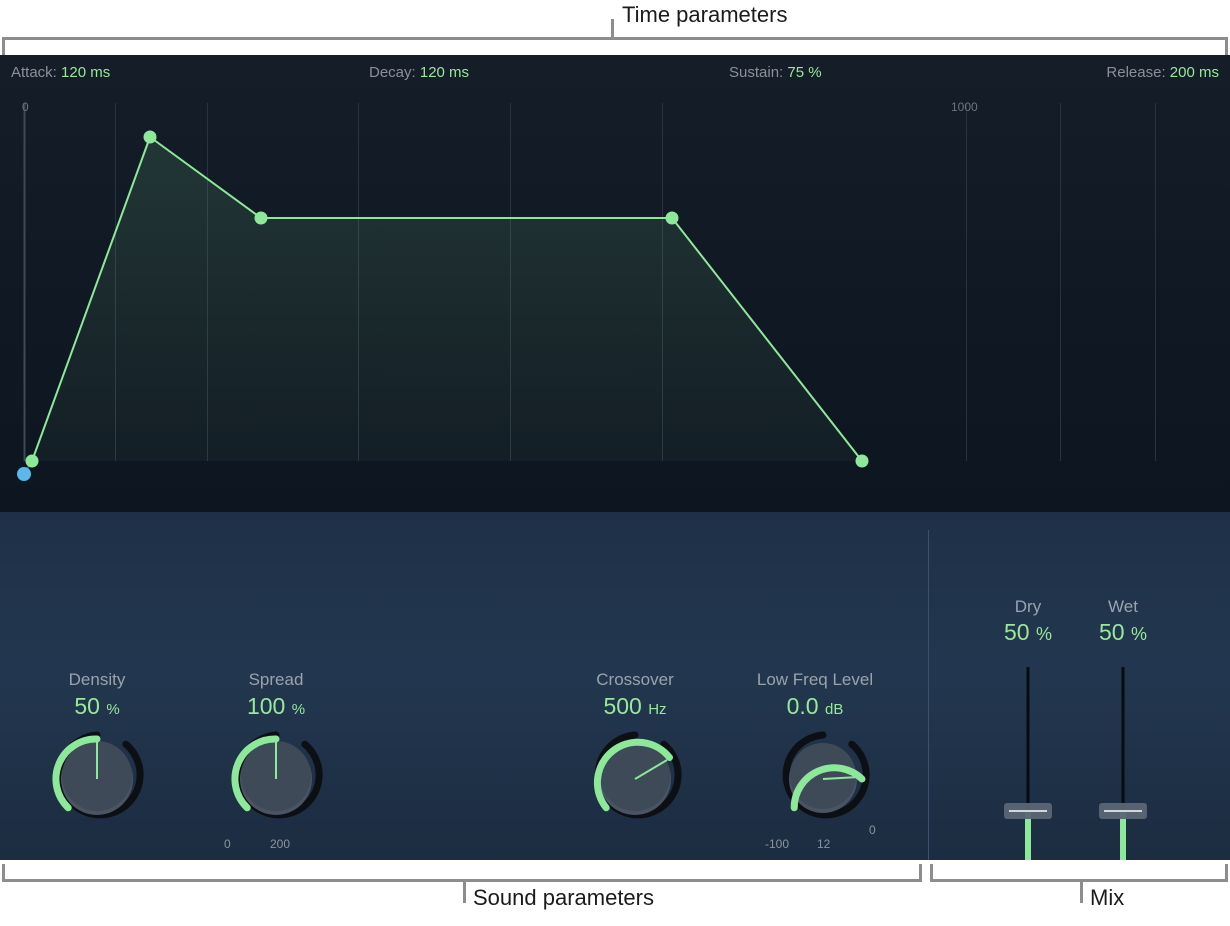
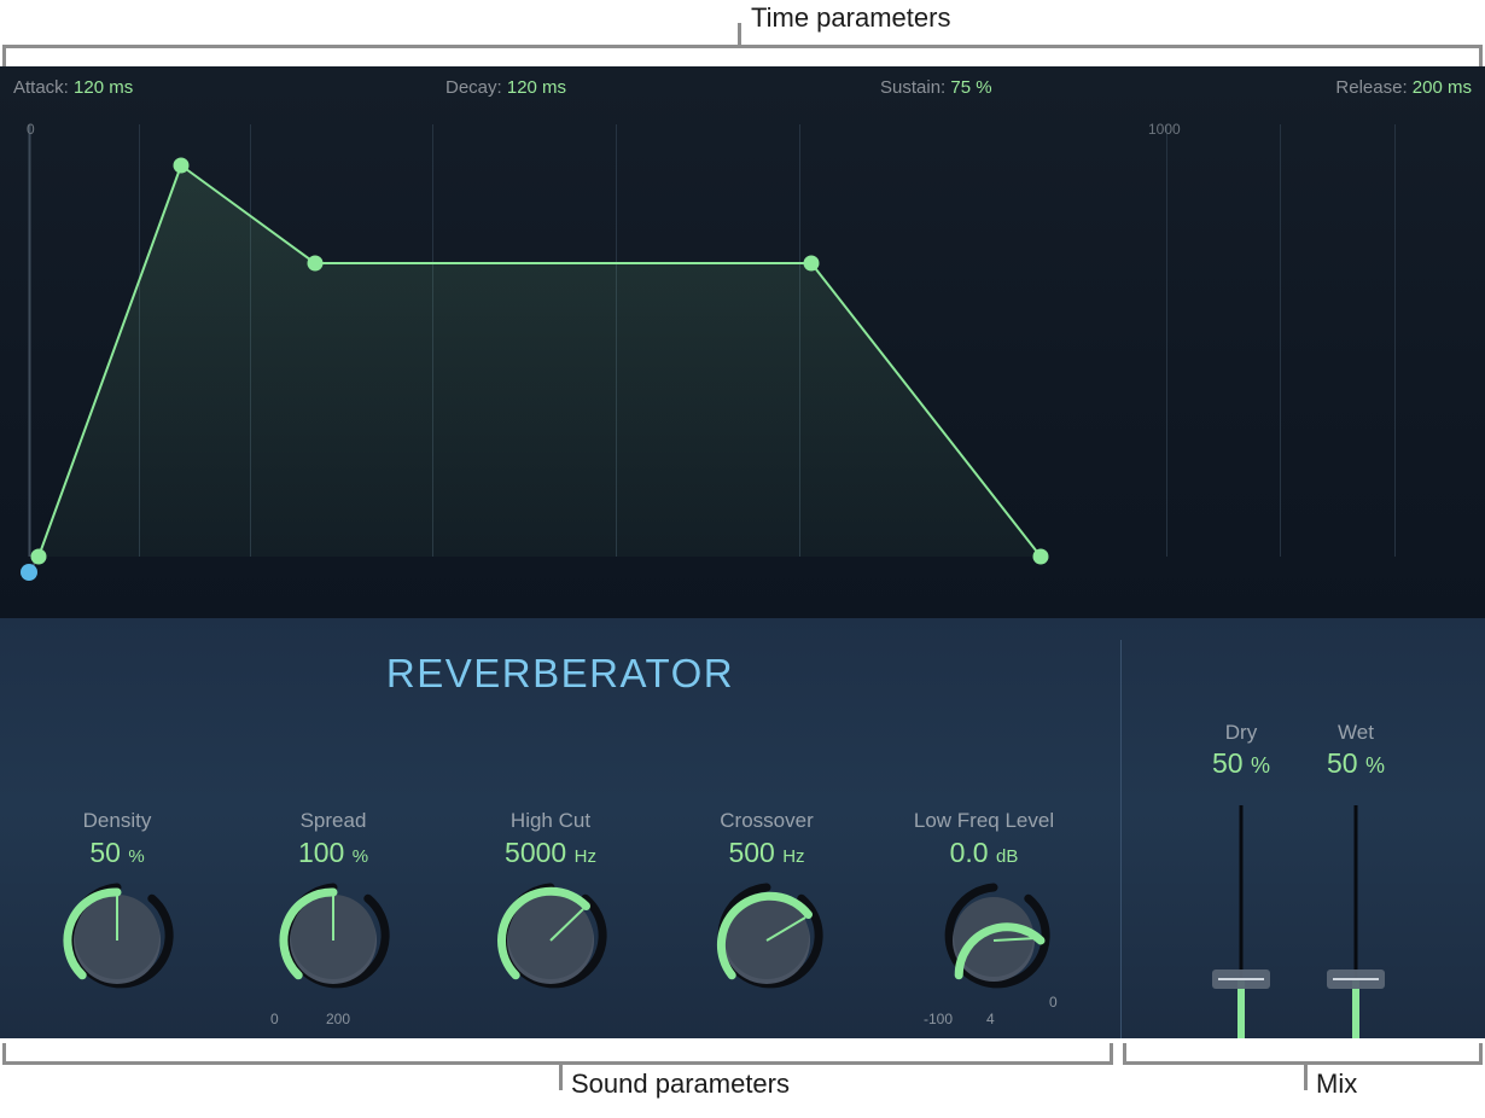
  Time parameters
  0
  1000
  Attack: 120 ms
  Decay: 120 ms
  Sustain: 75 %
  Release: 200 ms
+ REVERBERATOR
  Density
  50 %
  Spread
  100 %
  0
  200
+ High Cut
+ 5000 Hz
  Crossover
  500 Hz
  Low Freq Level
  0.0 dB
  0
  -100
- 12
+ 4
  Dry
  50 %
  Wet
  50 %
  Sound parameters
  Mix
